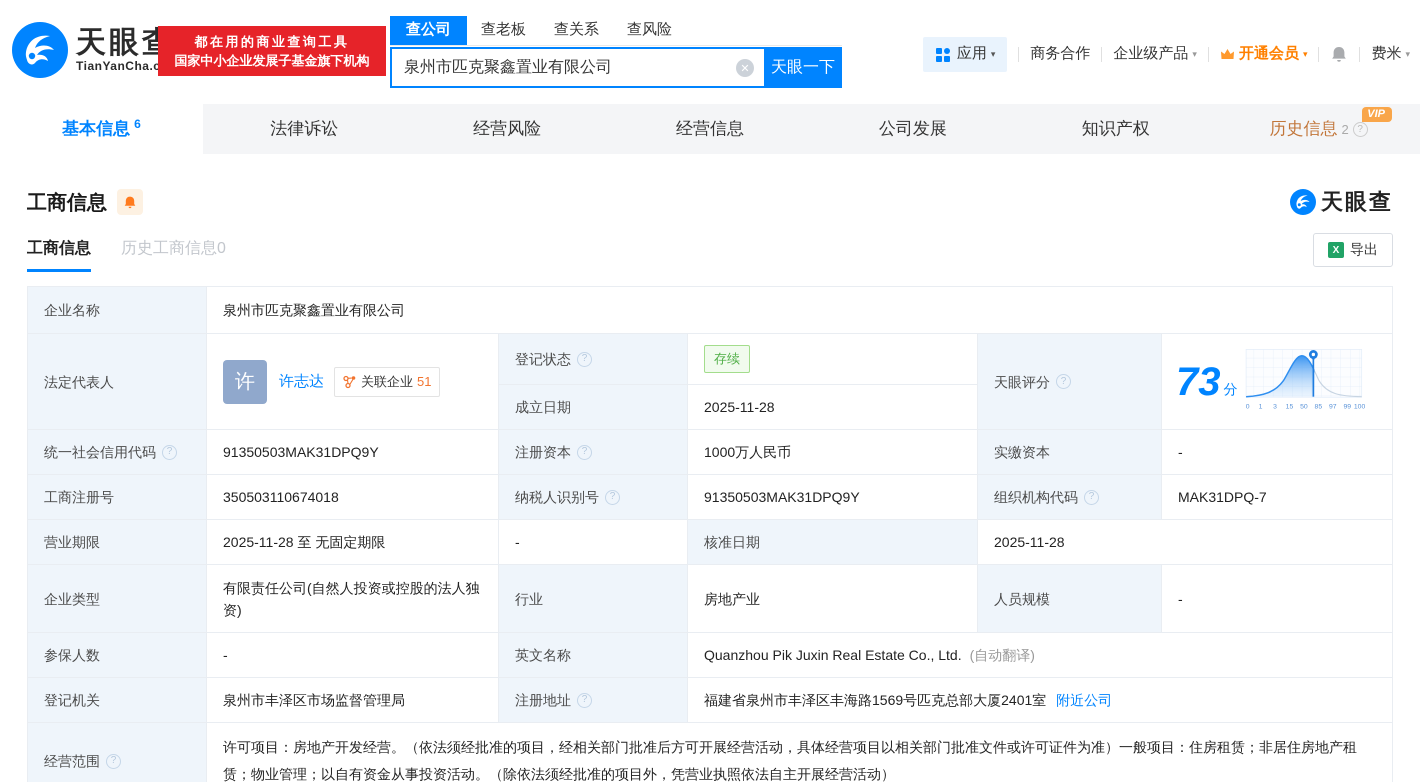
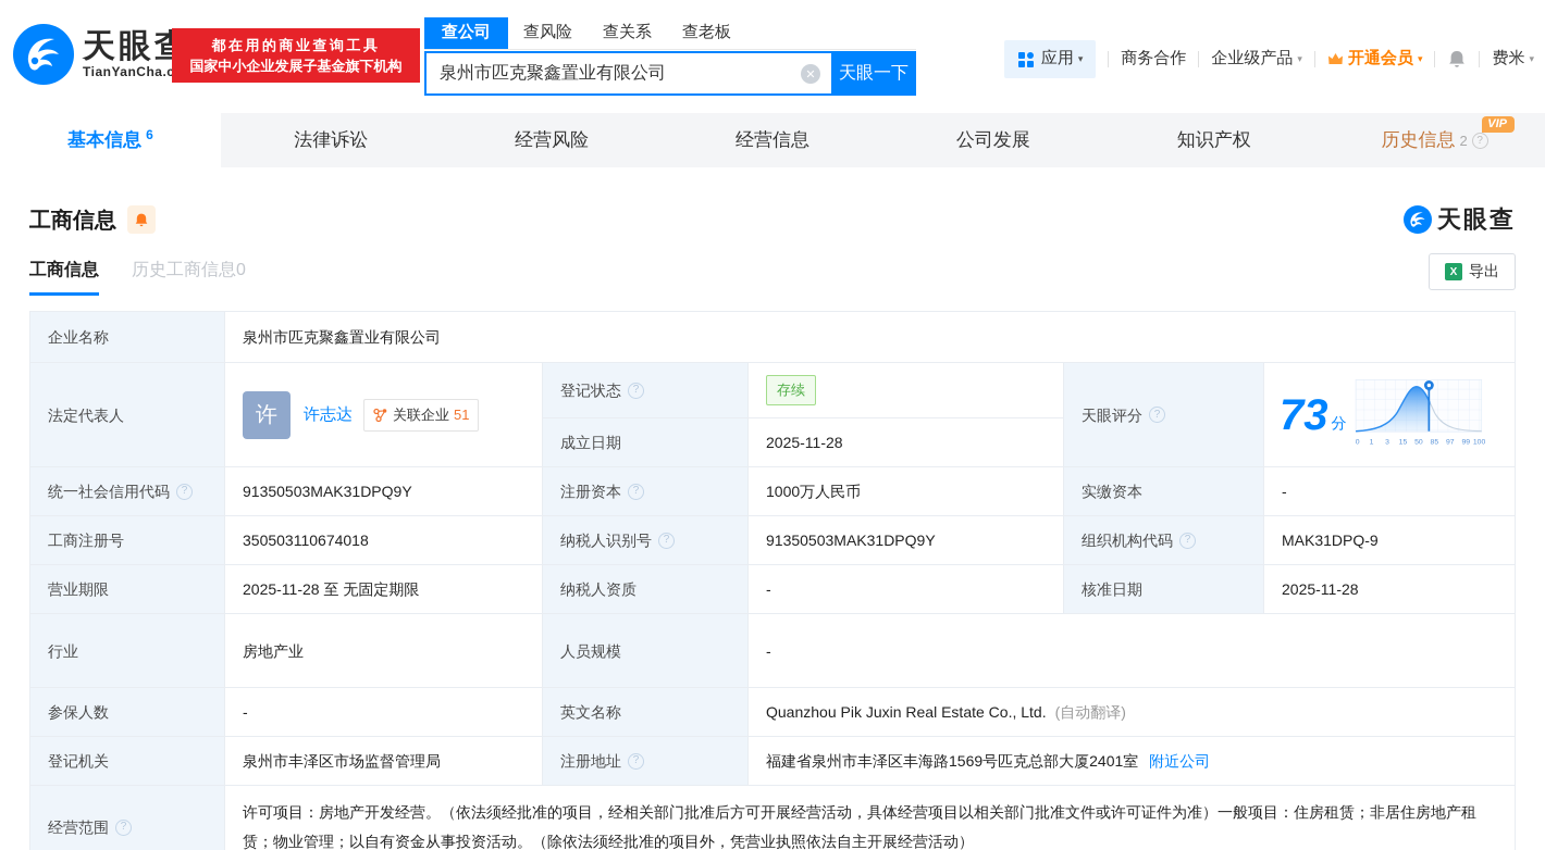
  TianYanCha.c
  都在用的商业查询工具
  国家中小企业发展子基金旗下机构
  查公司
- 查老板
+ 查风险
  查关系
- 查风险
+ 查老板
  泉州市匹克聚鑫置业有限公司
  ✕
  天眼一下
  应用
  ▾
  商务合作
  企业级产品
  ▾
  开通会员
  ▾
  费米
  ▾
  基本信息
  6
  法律诉讼
  经营风险
  经营信息
  公司发展
  知识产权
  VIP
  历史信息
  2
  ?
  工商信息
  天眼查
  工商信息
  历史工商信息0
  X
  导出
  企业名称
  泉州市匹克聚鑫置业有限公司
  法定代表人
  许
  许志达
  关联企业
  51
  登记状态
  ?
  存续
  成立日期
  2025-11-28
  天眼评分
  ?
  73
  分
  统一社会信用代码
  ?
  91350503MAK31DPQ9Y
  注册资本
  ?
  1000万人民币
  实缴资本
  -
  工商注册号
  350503110674018
  纳税人识别号
  ?
  91350503MAK31DPQ9Y
  组织机构代码
  ?
- MAK31DPQ-7
+ MAK31DPQ-9
  营业期限
  2025-11-28 至 无固定期限
+ 纳税人资质
  -
  核准日期
  2025-11-28
- 企业类型
- 有限责任公司(自然人投资或控股的法人独资)
  行业
  房地产业
  人员规模
  -
  参保人数
  -
  英文名称
  Quanzhou Pik Juxin Real Estate Co., Ltd.
  (自动翻译)
  登记机关
  泉州市丰泽区市场监督管理局
  注册地址
  ?
  福建省泉州市丰泽区丰海路1569号匹克总部大厦2401室
  附近公司
  经营范围
  ?
  许可项目：房地产开发经营。（依法须经批准的项目，经相关部门批准后方可开展经营活动，具体经营项目以相关部门批准文件或许可证件为准）一般项目：住房租赁；非居住房地产租赁；物业管理；以自有资金从事投资活动。（除依法须经批准的项目外，凭营业执照依法自主开展经营活动）
